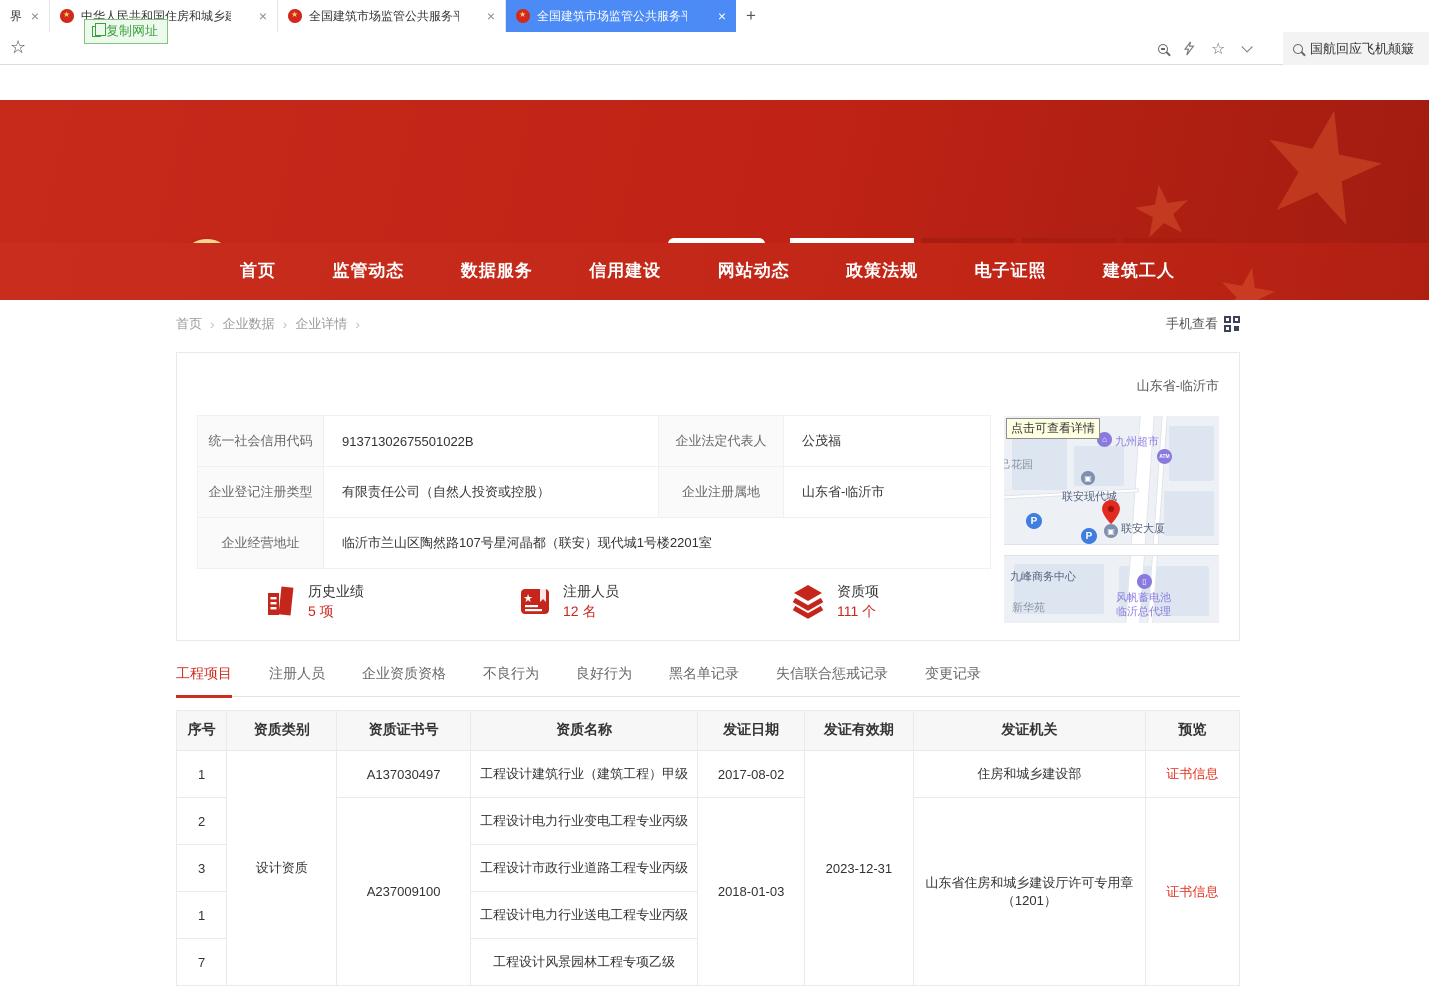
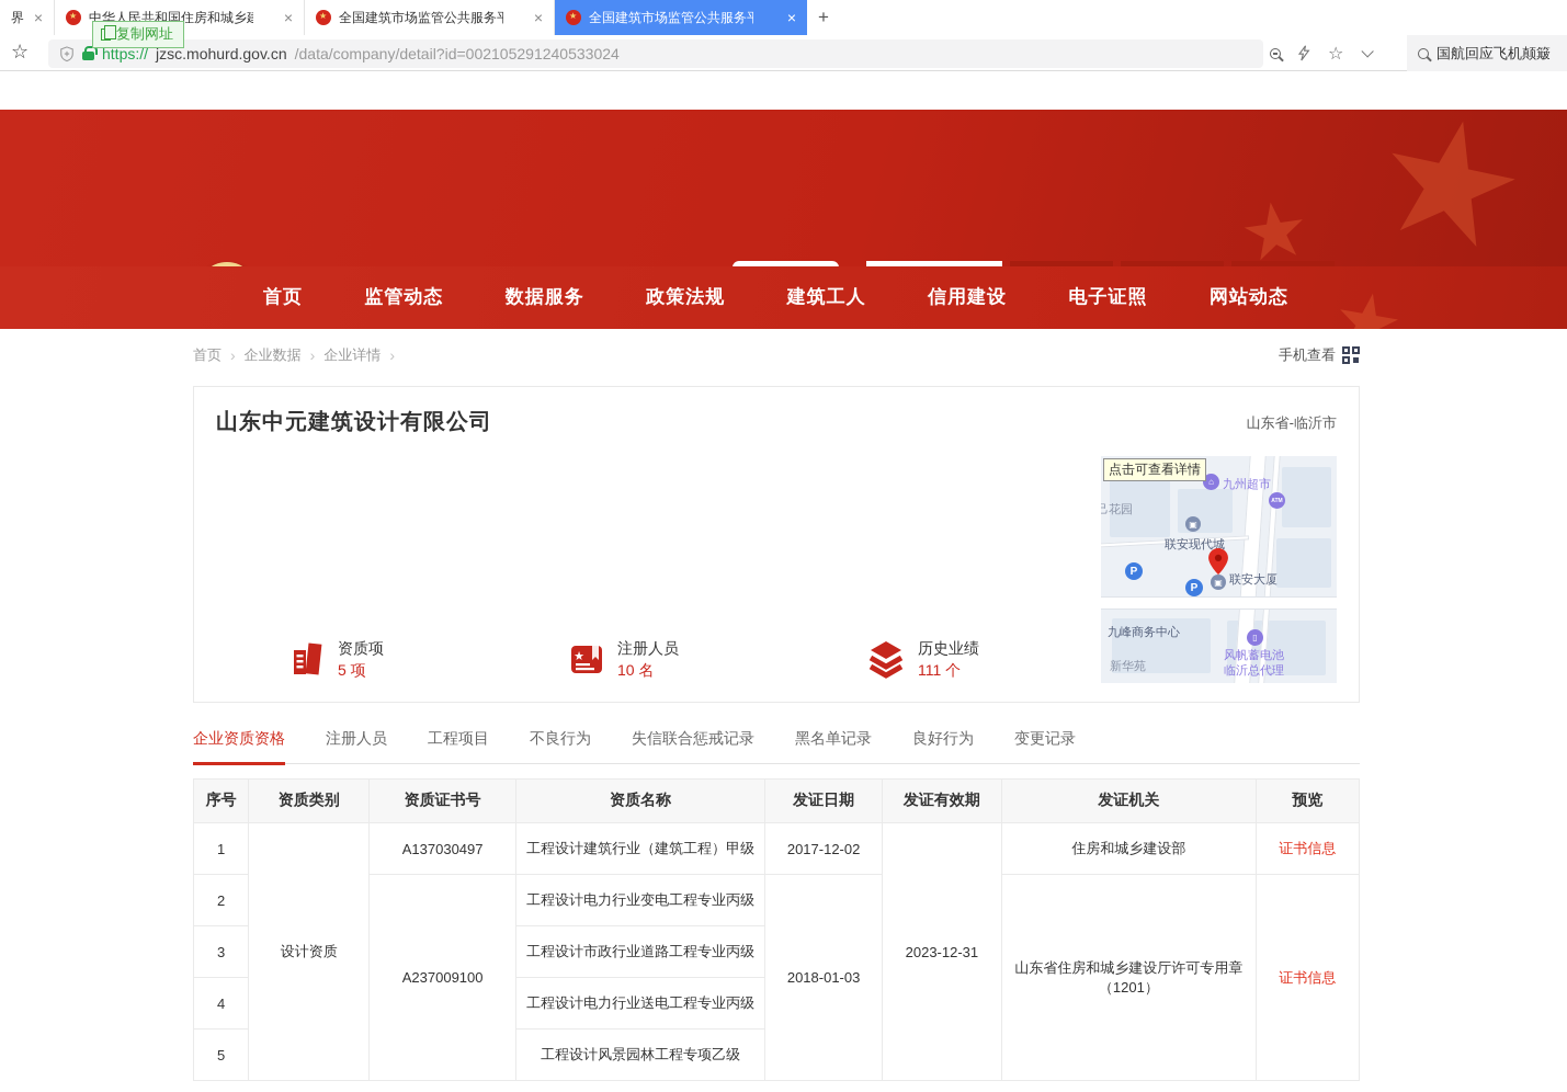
  界
  ×
  中华人民共和国住房和城乡
  ×
  全国建筑市场监管公共服务
  ×
  全国建筑市场监管公共服务
  ×
  +
  复制网址
  ☆
+ https://
+ jzsc.mohurd.gov.cn
+ /data/company/detail?id=002105291240533024
  ☆
  国航回应飞机颠簸
  首页
  监管动态
  数据服务
- 信用建设
+ 政策法规
- 网站动态
+ 建筑工人
- 政策法规
+ 信用建设
  电子证照
- 建筑工人
+ 网站动态
  首页
  ›
  企业数据
  ›
  企业详情
  ›
  手机查看
+ 山东中元建筑设计有限公司
  山东省-临沂市
- 统一社会信用代码	91371302675501022B	企业法定代表人	公茂福
- 企业登记注册类型	有限责任公司（自然人投资或控股）	企业注册属地	山东省-临沂市
- 企业经营地址	临沂市兰山区陶然路107号星河晶都（联安）现代城1号楼2201室
- 历史业绩
+ 资质项
  5 项
  ★
  注册人员
- 12 名
+ 10 名
- 资质项
+ 历史业绩
  111 个
  点击可查看详情
  ⌂
  九州超市
  己花园
  ▣
  联安现代城
  ▣
  联安大厦
  P
  P
  九峰商务中心
  ▯
  风帆蓄电池
  临沂总代理
  新华苑
- 工程项目
+ 企业资质资格
  注册人员
- 企业资质资格
+ 工程项目
  不良行为
- 良好行为
+ 失信联合惩戒记录
  黑名单记录
- 失信联合惩戒记录
+ 良好行为
  变更记录
  序号	资质类别	资质证书号	资质名称	发证日期	发证有效期	发证机关	预览
- 1	设计资质	A137030497	工程设计建筑行业（建筑工程）甲级	2017-08-02	2023-12-31	住房和城乡建设部	证书信息
+ 1	设计资质	A137030497	工程设计建筑行业（建筑工程）甲级	2017-12-02	2023-12-31	住房和城乡建设部	证书信息
  2	A237009100	工程设计电力行业变电工程专业丙级	2018-01-03	山东省住房和城乡建设厅许可专用章（1201）	证书信息
  3	工程设计市政行业道路工程专业丙级
- 1	工程设计电力行业送电工程专业丙级
+ 4	工程设计电力行业送电工程专业丙级
- 7	工程设计风景园林工程专项乙级
+ 5	工程设计风景园林工程专项乙级
